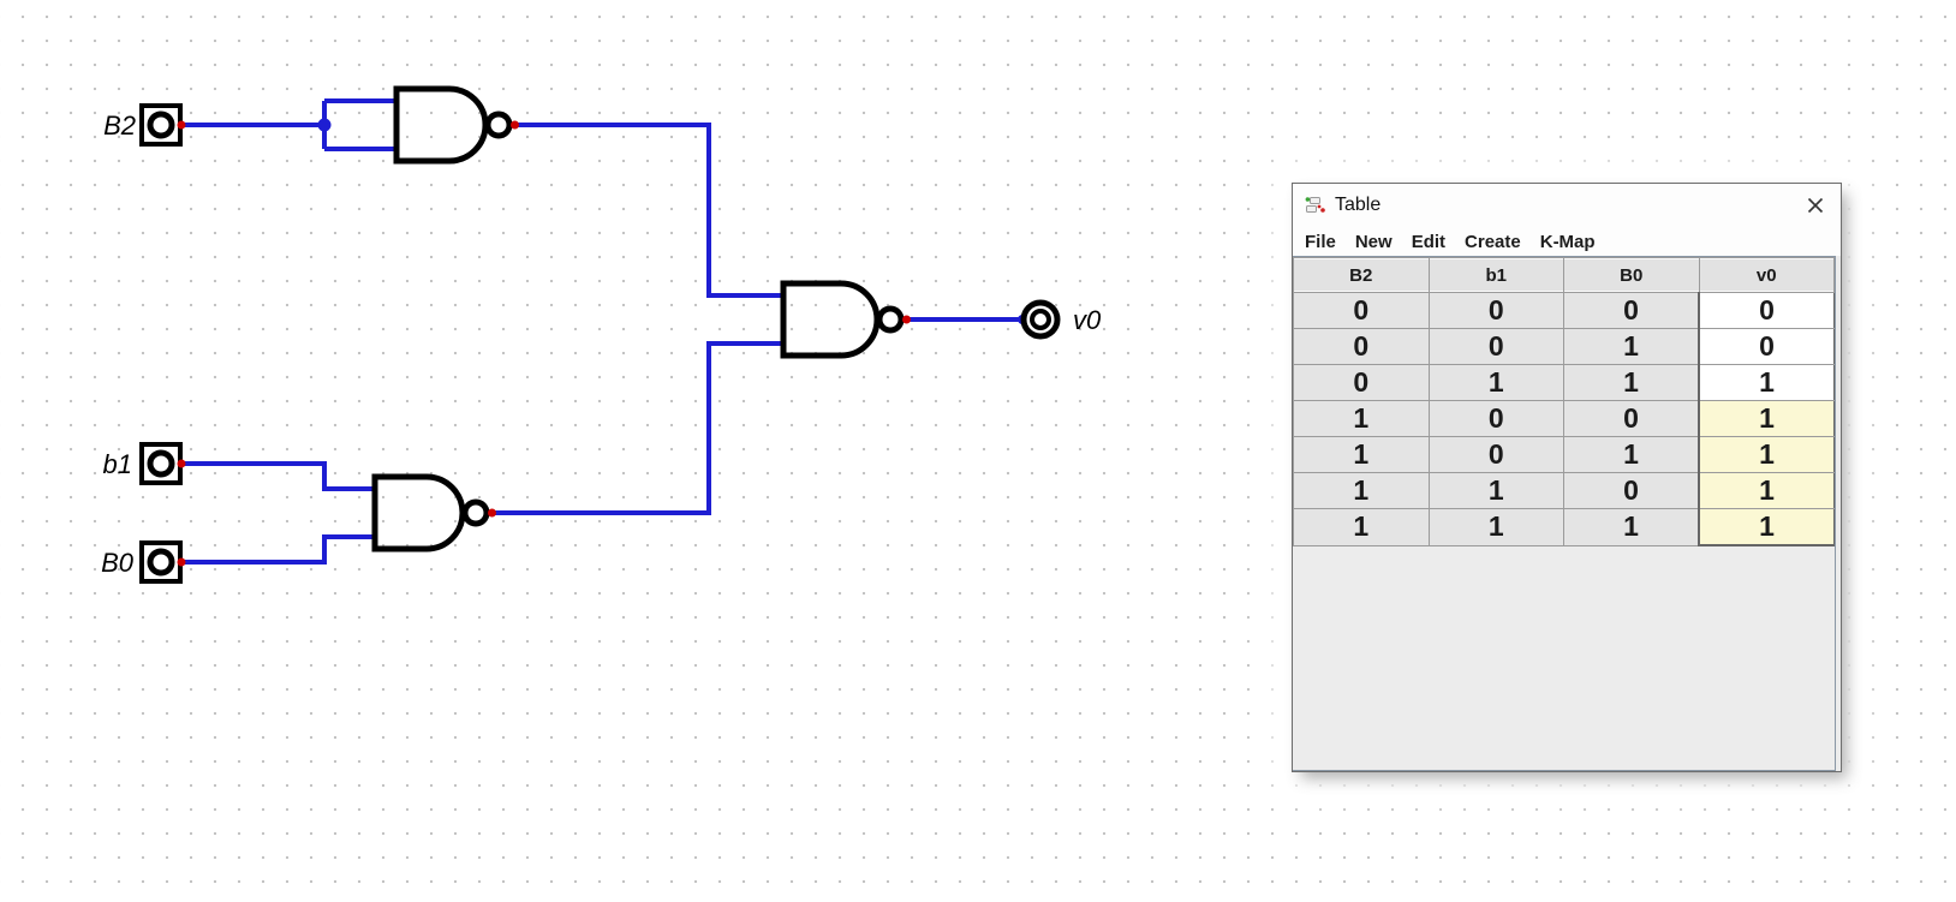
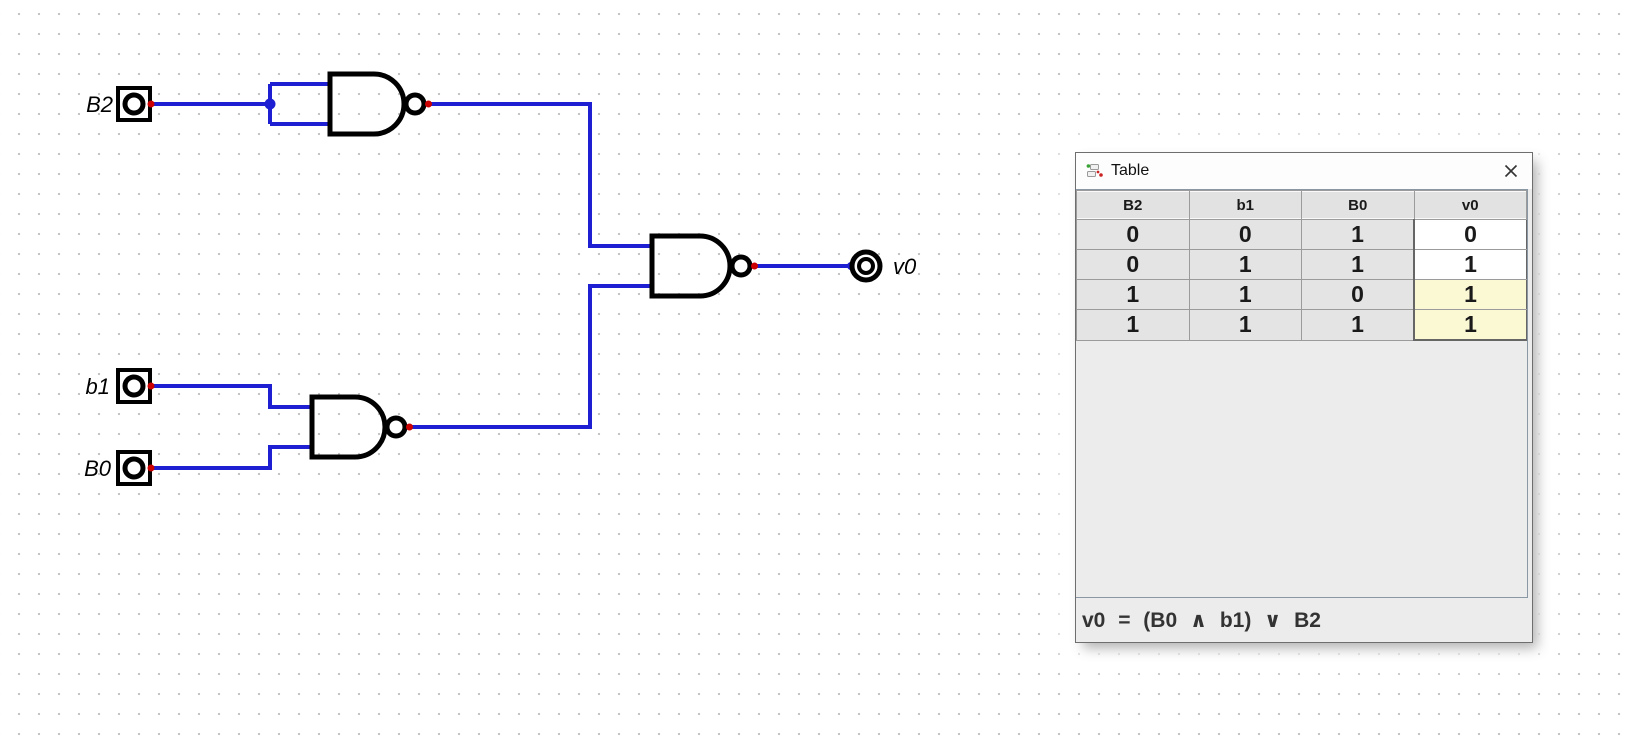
  B2
  b1
  B0
  v0
  Table
- File
- New
- Edit
- Create
- K-Map
  B2	b1	B0	v0
- 0	0	0	0
  0	0	1	0
  0	1	1	1
- 1	0	0	1
- 1	0	1	1
  1	1	0	1
  1	1	1	1
+ v0 = (B0 ∧ b1) ∨ B2
